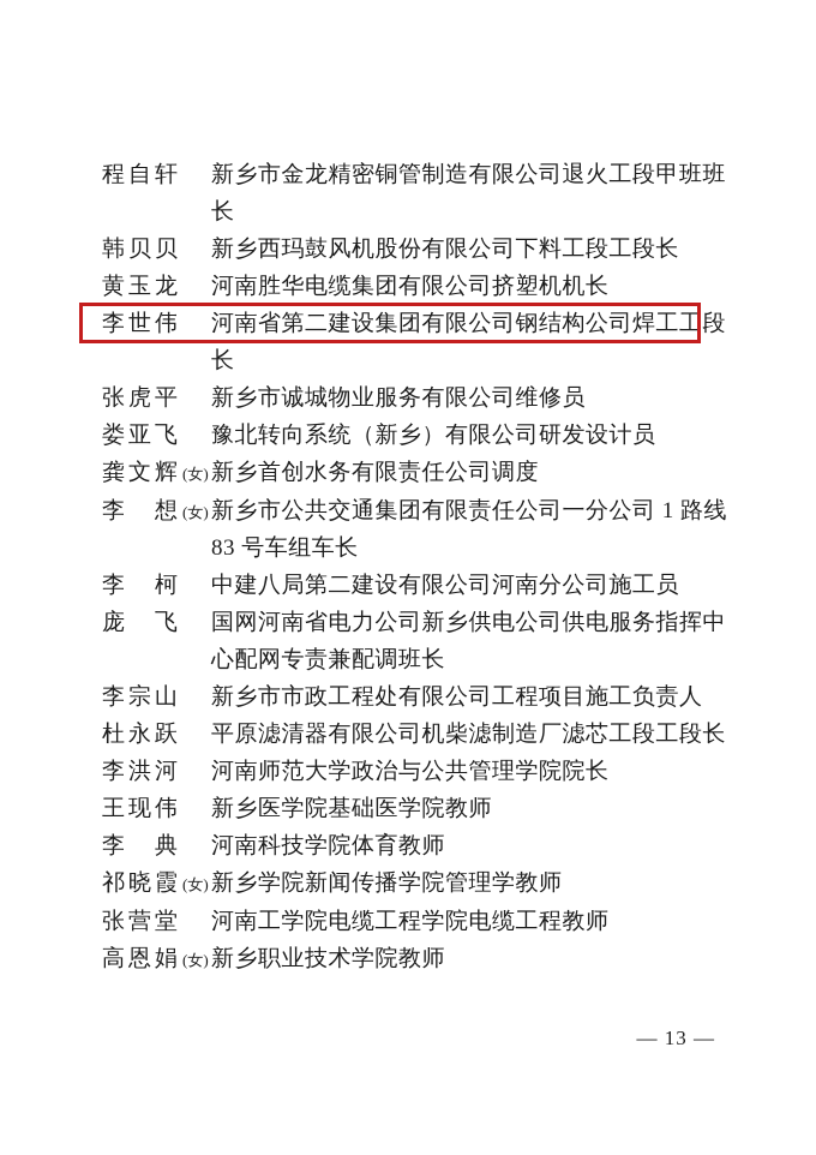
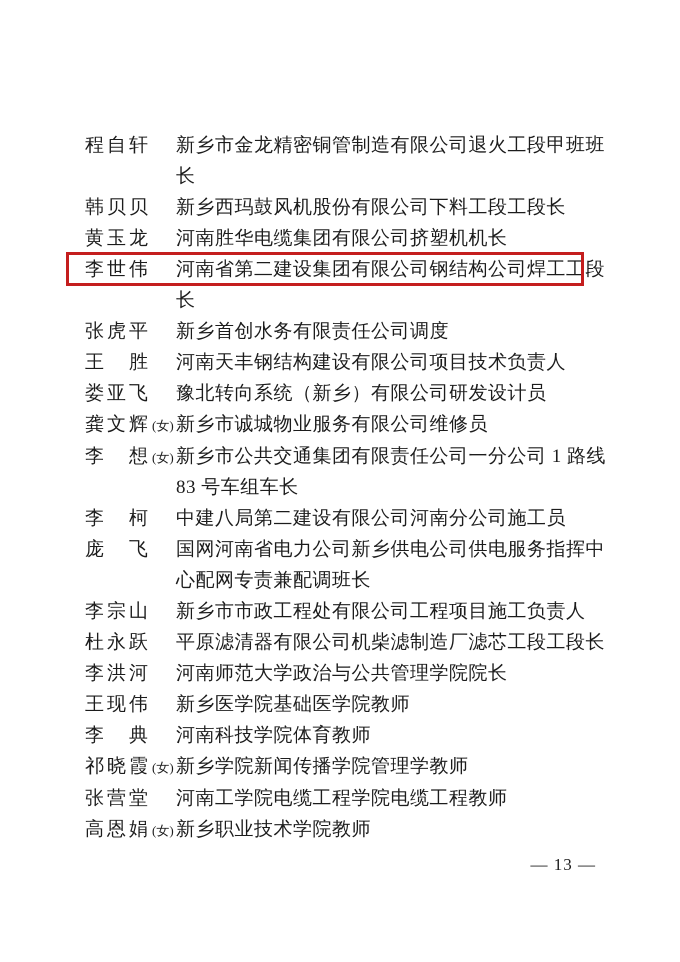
  程自轩
  新乡市金龙精密铜管制造有限公司退火工段甲班班长
  韩贝贝
  新乡西玛鼓风机股份有限公司下料工段工段长
  黄玉龙
  河南胜华电缆集团有限公司挤塑机机长
  李世伟
  河南省第二建设集团有限公司钢结构公司焊工工段长
  张虎平
- 新乡市诚城物业服务有限公司维修员
+ 新乡首创水务有限责任公司调度
+ 王 胜
+ 河南天丰钢结构建设有限公司项目技术负责人
  娄亚飞
  豫北转向系统（新乡）有限公司研发设计员
  龚文辉(女)
- 新乡首创水务有限责任公司调度
+ 新乡市诚城物业服务有限公司维修员
  李 想(女)
  新乡市公共交通集团有限责任公司一分公司 1 路线
  83 号车组车长
  李 柯
  中建八局第二建设有限公司河南分公司施工员
  庞 飞
  国网河南省电力公司新乡供电公司供电服务指挥中
  心配网专责兼配调班长
  李宗山
  新乡市市政工程处有限公司工程项目施工负责人
  杜永跃
  平原滤清器有限公司机柴滤制造厂滤芯工段工段长
  李洪河
  河南师范大学政治与公共管理学院院长
  王现伟
  新乡医学院基础医学院教师
  李 典
  河南科技学院体育教师
  祁晓霞(女)
  新乡学院新闻传播学院管理学教师
  张营堂
  河南工学院电缆工程学院电缆工程教师
  高恩娟(女)
  新乡职业技术学院教师
  — 13 —
